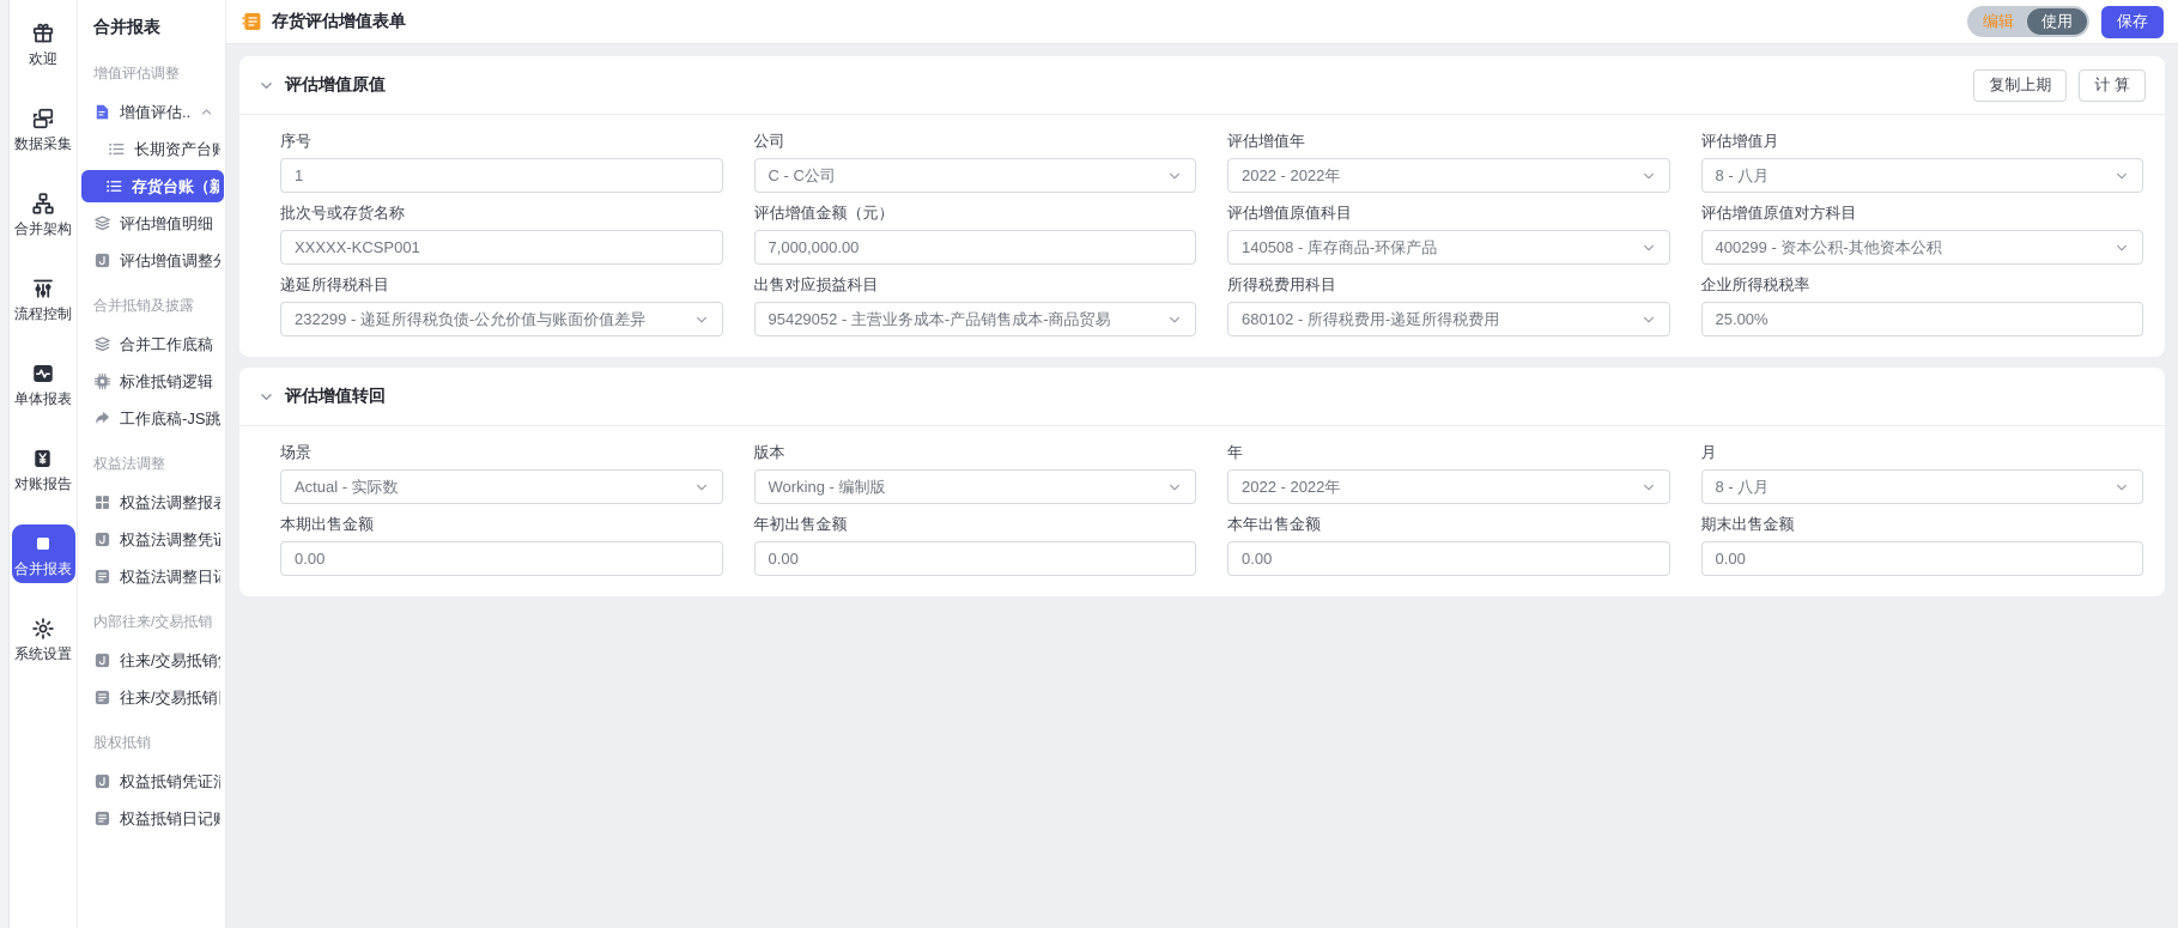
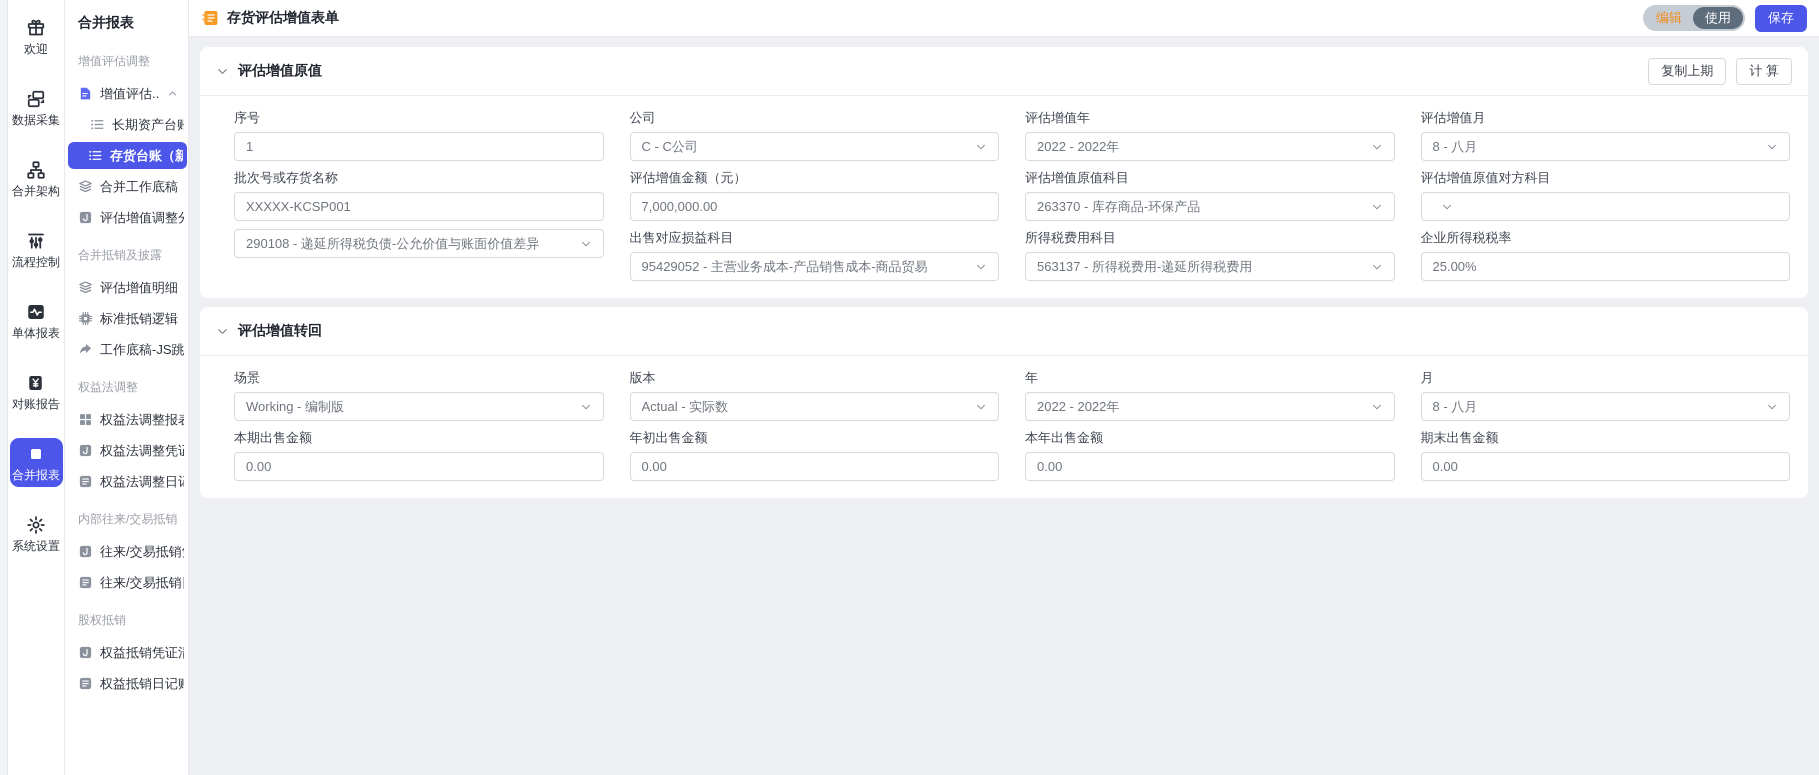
  欢迎
  数据采集
  合并架构
  流程控制
  单体报表
  对账报告
  合并报表
  系统设置
  合并报表
  增值评估调整
  增值评估..
  存货台账（新
- 评估增值明细
+ 合并工作底稿
  评估增值调整
  合并抵销及披露
- 合并工作底稿
+ 评估增值明细
  标准抵销逻辑
  工作底稿-JS跳
  权益法调整
  内部往来/交易抵销
  股权抵销
  权益抵销凭证
  存货评估增值表单
  编辑
  使用
  保存
  评估增值原值
  复制上期
  计 算
  序号
  1
  公司
  C - C公司
  评估增值年
  2022 - 2022年
  评估增值月
  8 - 八月
  批次号或存货名称
  XXXXX-KCSP001
  评估增值金额（元）
  7,000,000.00
  评估增值原值科目
- 140508 - 库存商品-环保产品
+ 263370 - 库存商品-环保产品
  评估增值原值对方科目
- 400299 - 资本公积-其他资本公积
- 递延所得税科目
- 232299 - 递延所得税负债-公允价值与账面价值差异
+ 290108 - 递延所得税负债-公允价值与账面价值差异
  出售对应损益科目
  95429052 - 主营业务成本-产品销售成本-商品贸易
  所得税费用科目
- 680102 - 所得税费用-递延所得税费用
+ 563137 - 所得税费用-递延所得税费用
  企业所得税税率
  25.00%
  评估增值转回
  场景
- Actual - 实际数
+ Working - 编制版
  版本
- Working - 编制版
+ Actual - 实际数
  年
  2022 - 2022年
  月
  8 - 八月
  本期出售金额
  0.00
  年初出售金额
  0.00
  本年出售金额
  0.00
  期末出售金额
  0.00
